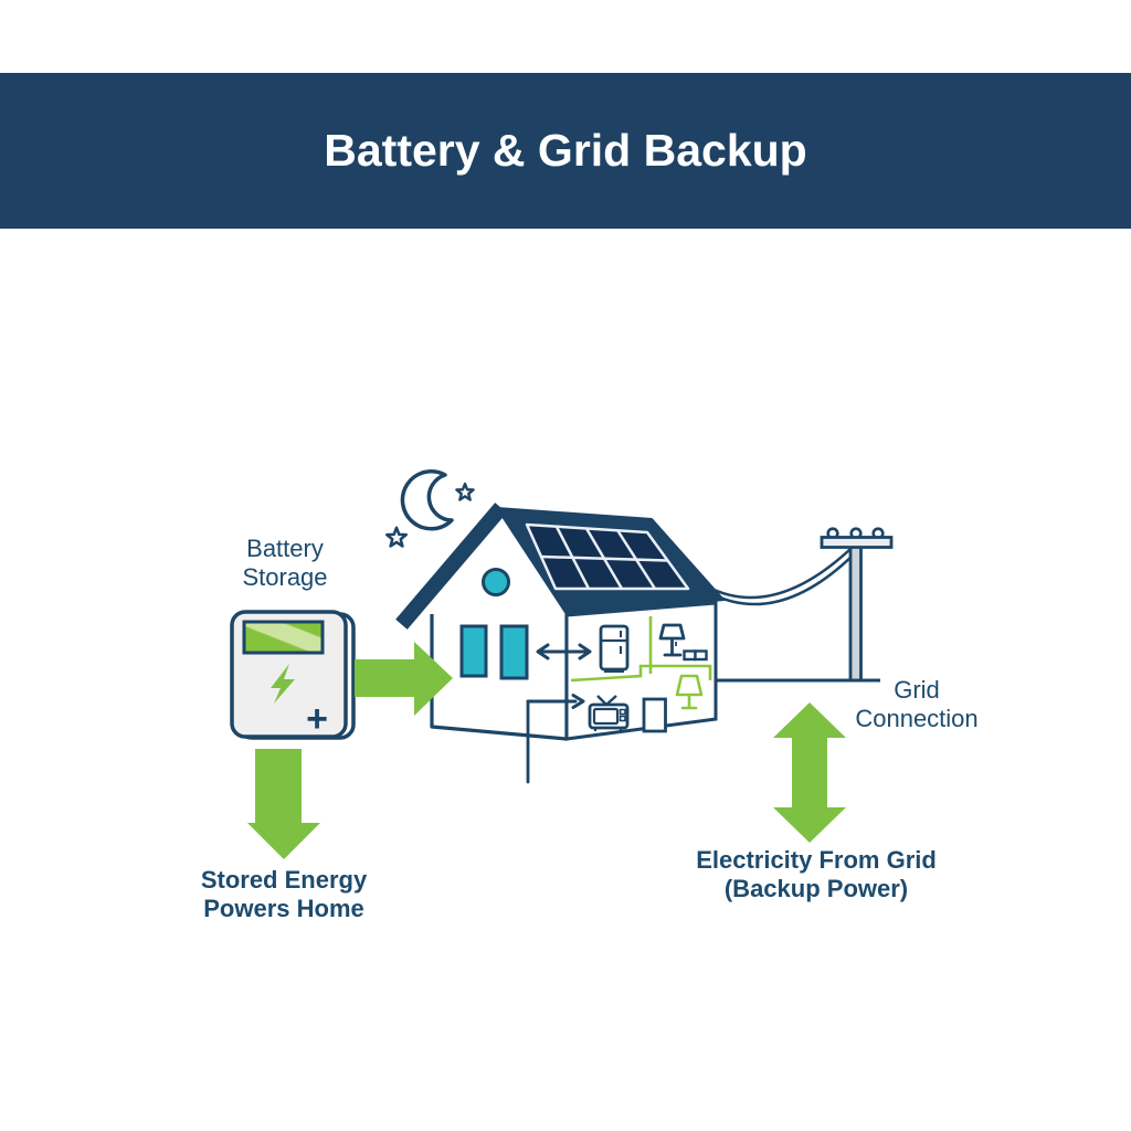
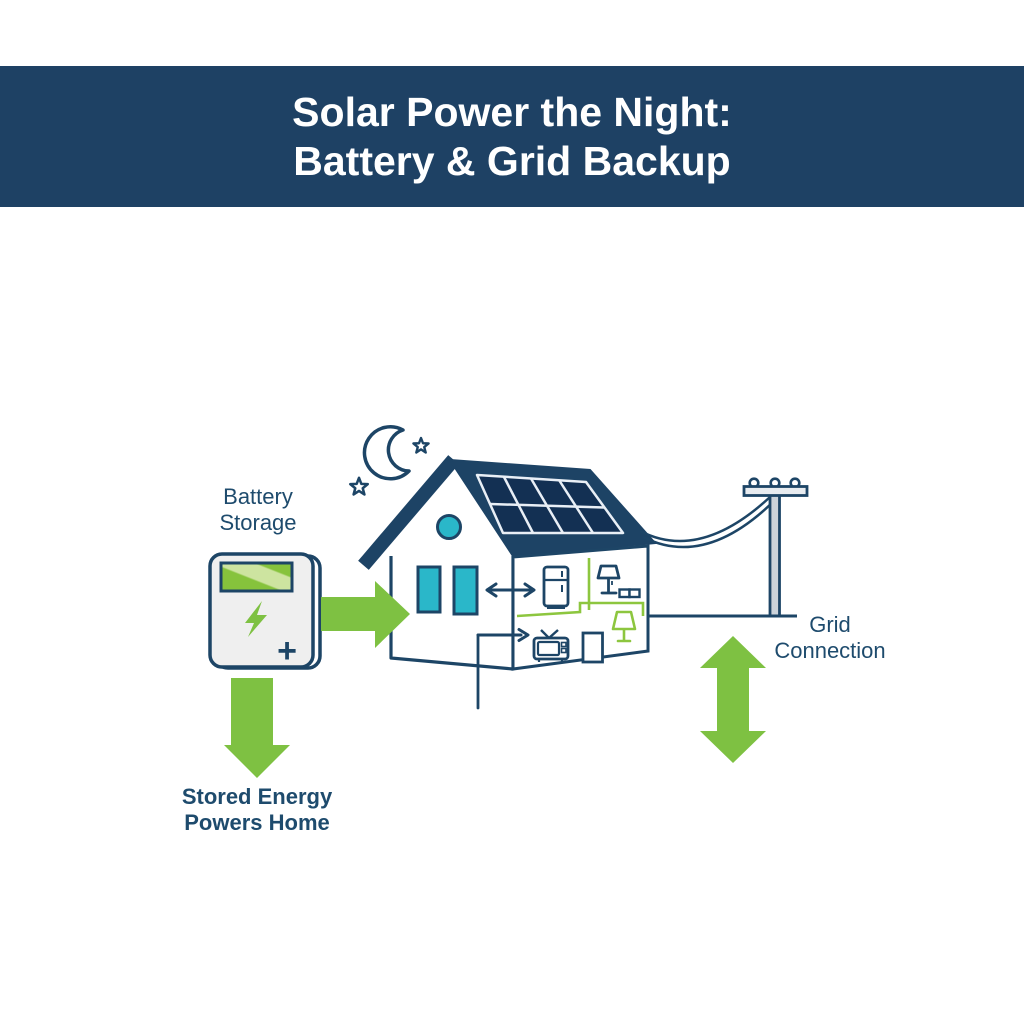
+ Solar Power the Night:
  Battery & Grid Backup
  +
  Battery
  Storage
  Grid
  Connection
  Stored Energy
  Powers Home
- Electricity From Grid
- (Backup Power)
